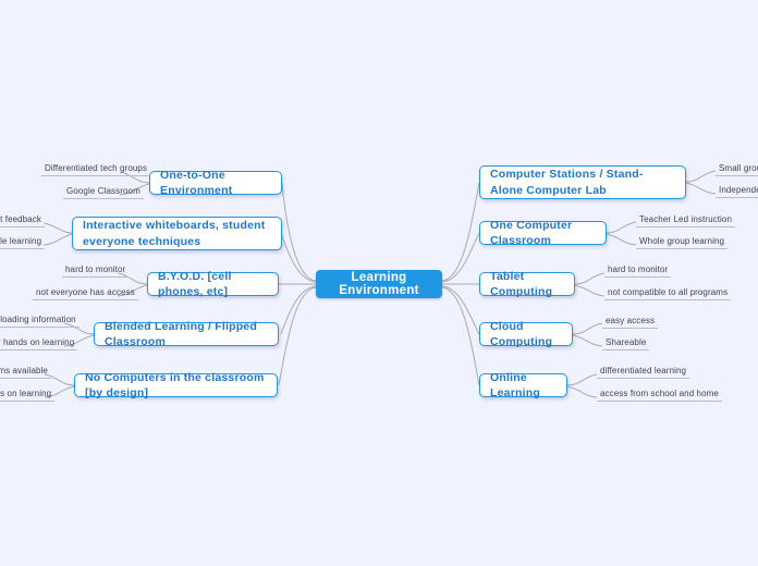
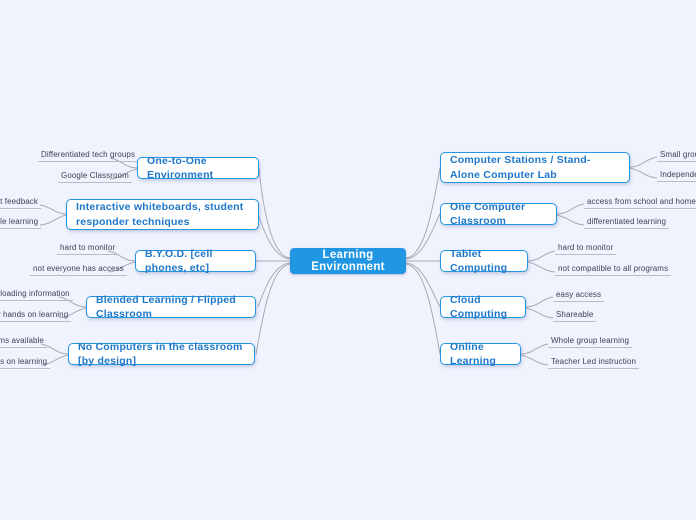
  Learning Environment
  One-to-One Environment
  Differentiated tech groups
  Google Classroom
- Interactive whiteboards, student everyone techniques
+ Interactive whiteboards, student responder techniques
  t feedback
  le learning
  B.Y.O.D. [cell phones, etc]
  hard to monitor
  not everyone has access
  Blended Learning / Flipped Classroom
  loading information
  hands on learning
  No Computers in the classroom [by design]
  ms available
  s on learning
  Computer Stations / Stand-Alone Computer Lab
  Small gro
  Independ
  One Computer Classroom
- Teacher Led instruction
+ access from school and home
- Whole group learning
+ differentiated learning
  Tablet Computing
  hard to monitor
  not compatible to all programs
  Cloud Computing
  easy access
  Shareable
  Online Learning
- differentiated learning
+ Whole group learning
- access from school and home
+ Teacher Led instruction
